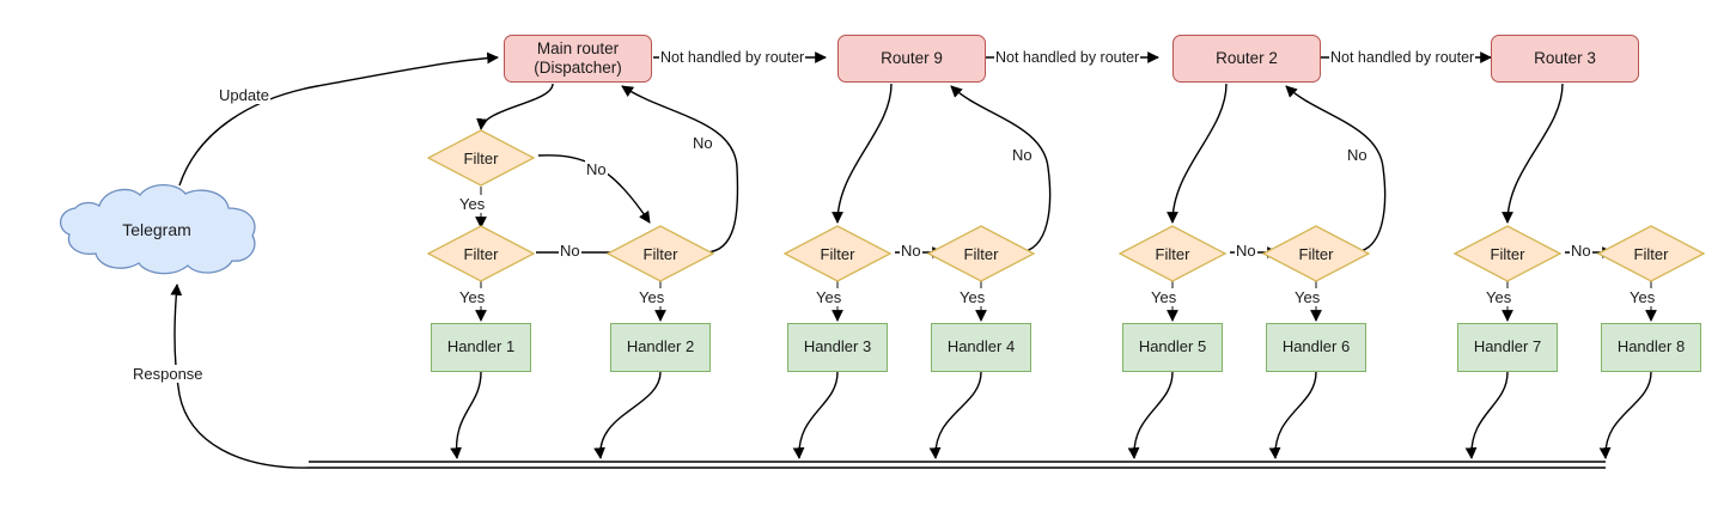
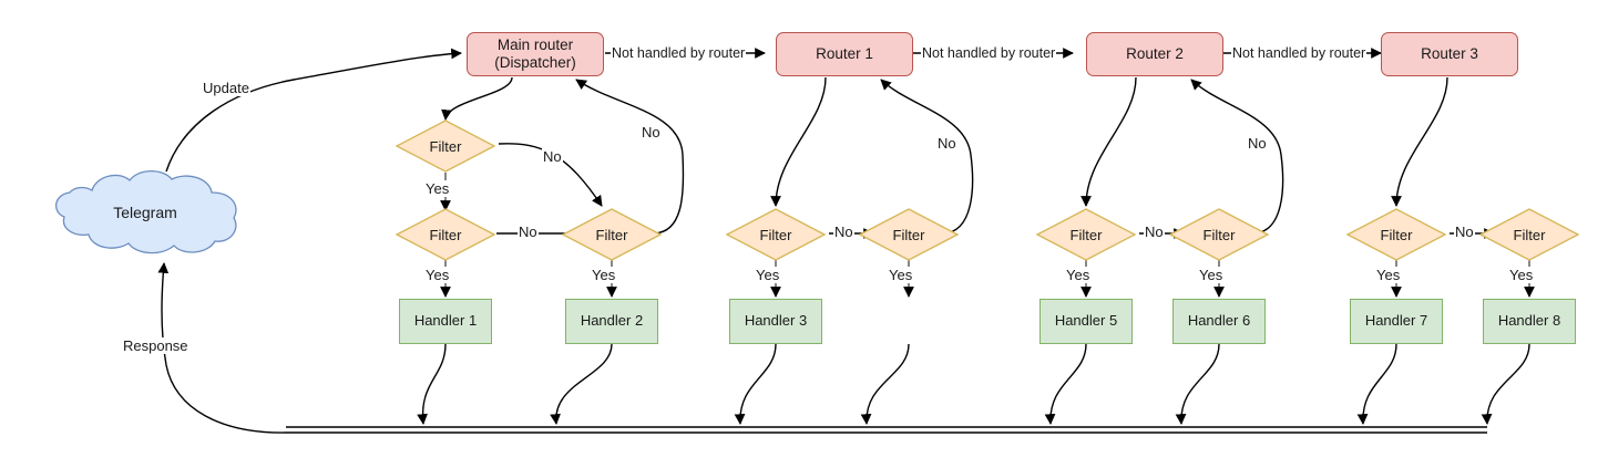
  Telegram
  Main router
  (Dispatcher)
- Router 9
+ Router 1
  Router 2
  Router 3
  Filter
  Filter
  Filter
  Filter
  Filter
  Filter
  Filter
  Filter
  Filter
  Handler 1
  Handler 2
  Handler 3
- Handler 4
  Handler 5
  Handler 6
  Handler 7
  Handler 8
  Update
  Response
  Not handled by router
  Not handled by router
  Not handled by router
  Yes
  No
  No
  No
  No
  No
  No
  No
  No
  Yes
  Yes
  Yes
  Yes
  Yes
  Yes
  Yes
  Yes
